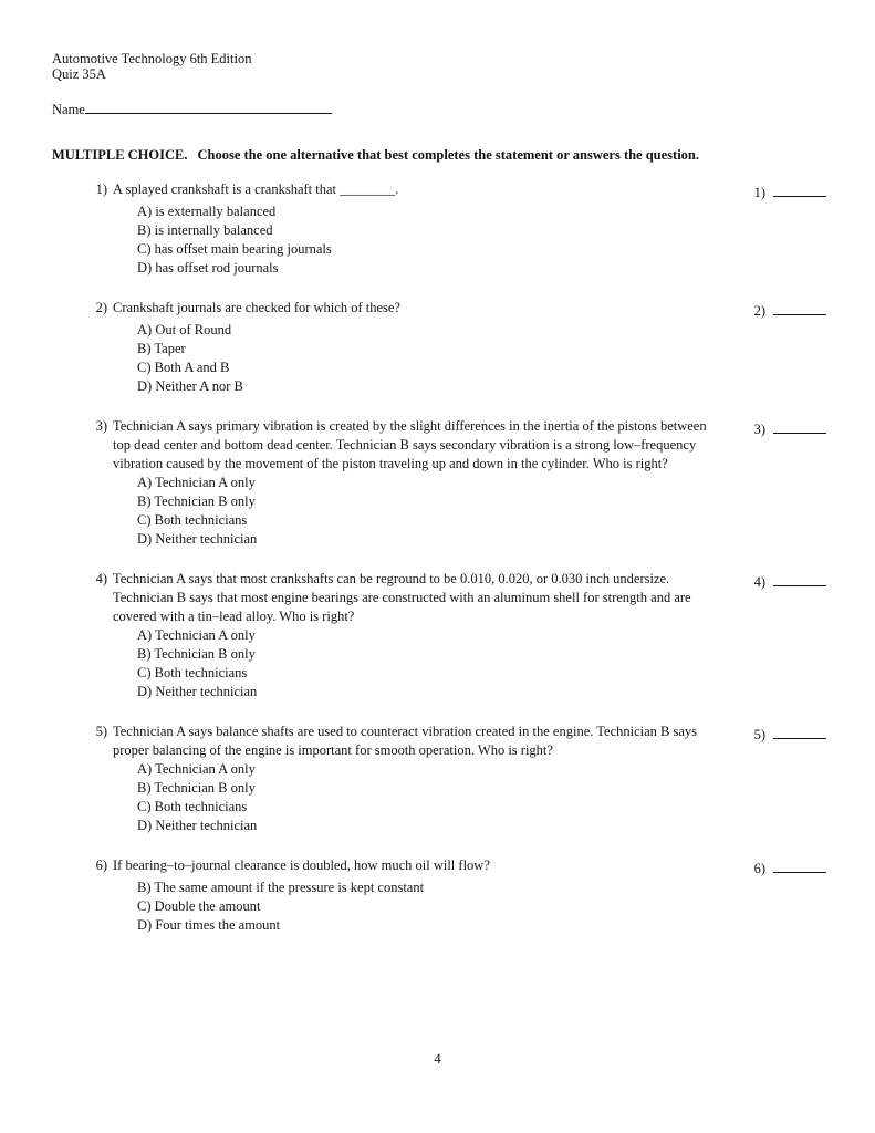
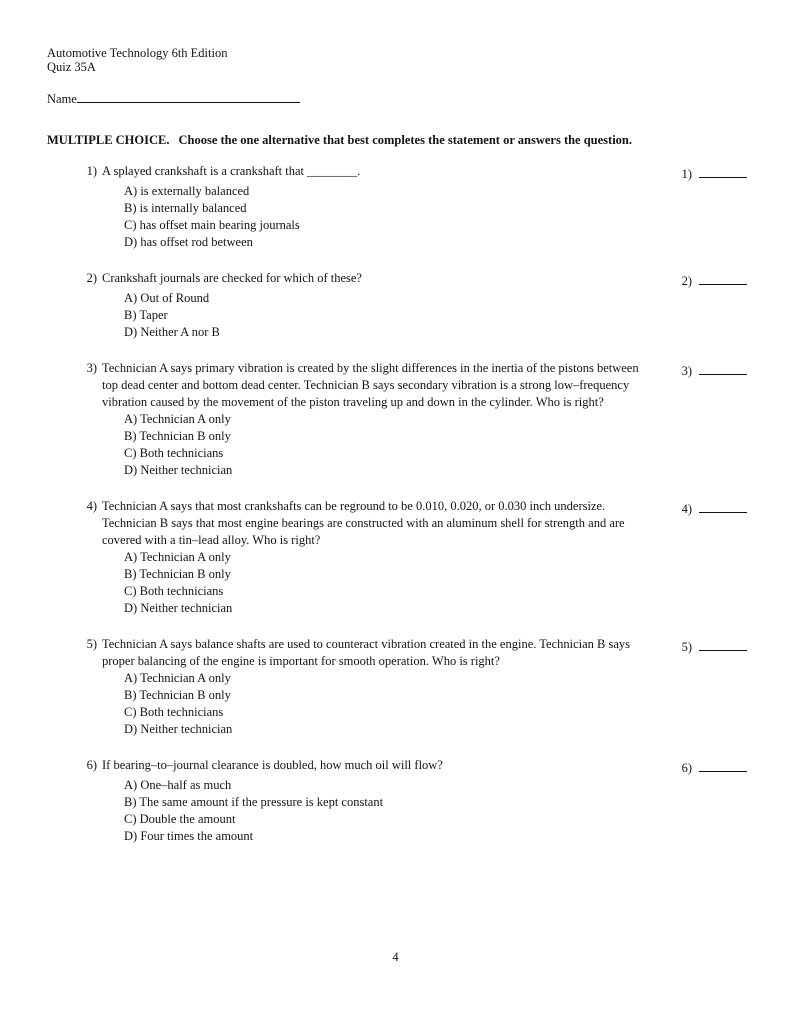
  Automotive Technology 6th Edition
  Quiz 35A
  Name
  MULTIPLE CHOICE. Choose the one alternative that best completes the statement or answers the question.
  1)
  A splayed crankshaft is a crankshaft that ________.
  1)
  A) is externally balanced
  B) is internally balanced
  C) has offset main bearing journals
- D) has offset rod journals
+ D) has offset rod between
  2)
  Crankshaft journals are checked for which of these?
  2)
  A) Out of Round
  B) Taper
- C) Both A and B
  D) Neither A nor B
  3)
  Technician A says primary vibration is created by the slight differences in the inertia of the pistons between top dead center and bottom dead center. Technician B says secondary vibration is a strong low–frequency vibration caused by the movement of the piston traveling up and down in the cylinder. Who is right?
  3)
  A) Technician A only
  B) Technician B only
  C) Both technicians
  D) Neither technician
  4)
  Technician A says that most crankshafts can be reground to be 0.010, 0.020, or 0.030 inch undersize. Technician B says that most engine bearings are constructed with an aluminum shell for strength and are covered with a tin–lead alloy. Who is right?
  4)
  A) Technician A only
  B) Technician B only
  C) Both technicians
  D) Neither technician
  5)
  Technician A says balance shafts are used to counteract vibration created in the engine. Technician B says proper balancing of the engine is important for smooth operation. Who is right?
  5)
  A) Technician A only
  B) Technician B only
  C) Both technicians
  D) Neither technician
  6)
  If bearing–to–journal clearance is doubled, how much oil will flow?
  6)
+ A) One–half as much
  B) The same amount if the pressure is kept constant
  C) Double the amount
  D) Four times the amount
  4
